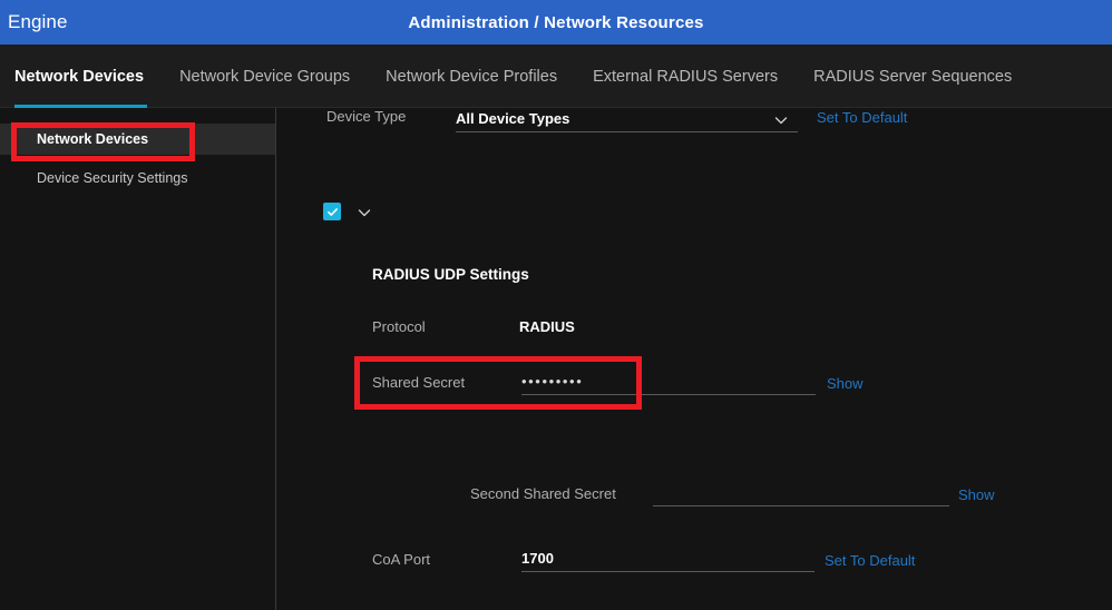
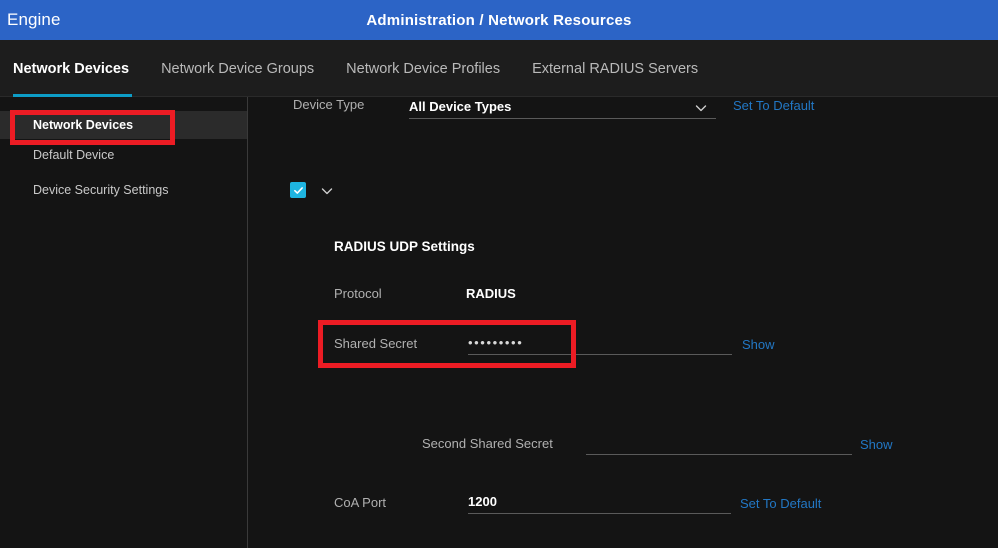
  Engine
  Administration / Network Resources
  Network Devices
  Network Device Groups
  Network Device Profiles
  External RADIUS Servers
- RADIUS Server Sequences
  Network Devices
+ Default Device
  Device Security Settings
  Device Type
  All Device Types
  Set To Default
  RADIUS UDP Settings
  Protocol
  RADIUS
  Shared Secret
  •••••••••
  Show
  Second Shared Secret
  Show
  CoA Port
- 1700
+ 1200
  Set To Default
